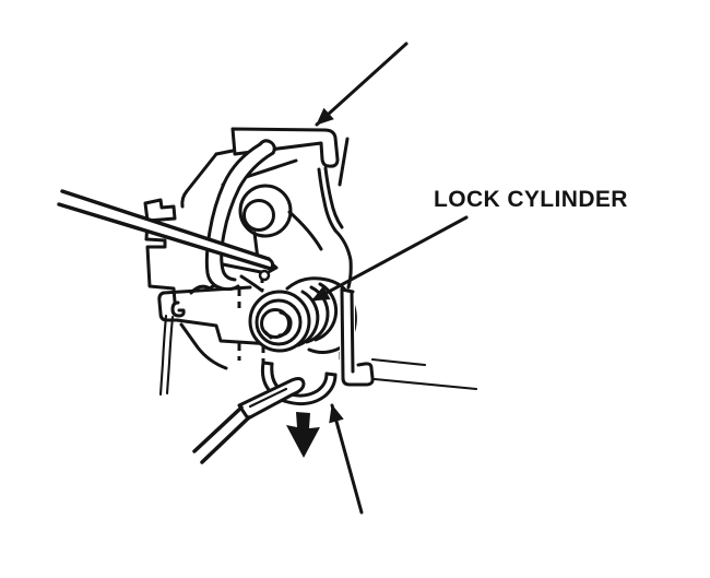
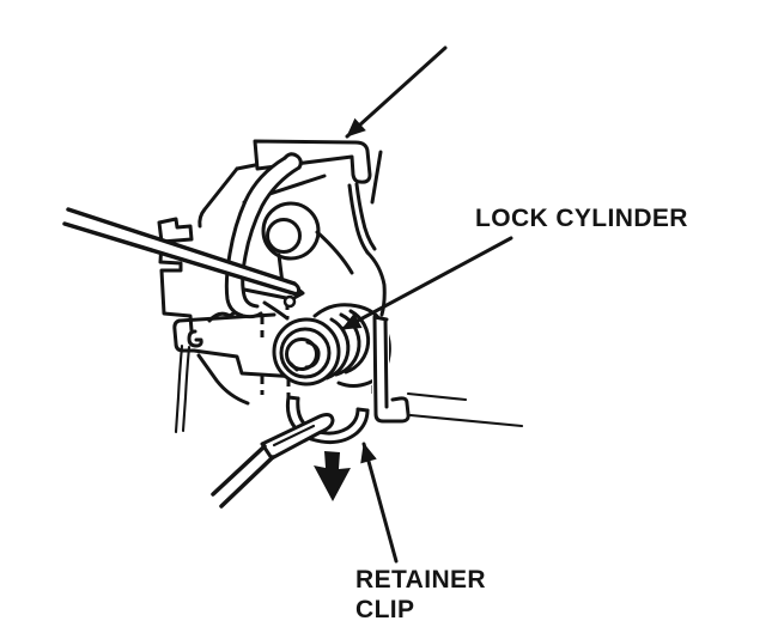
  LOCK CYLINDER
+ RETAINER
+ CLIP
